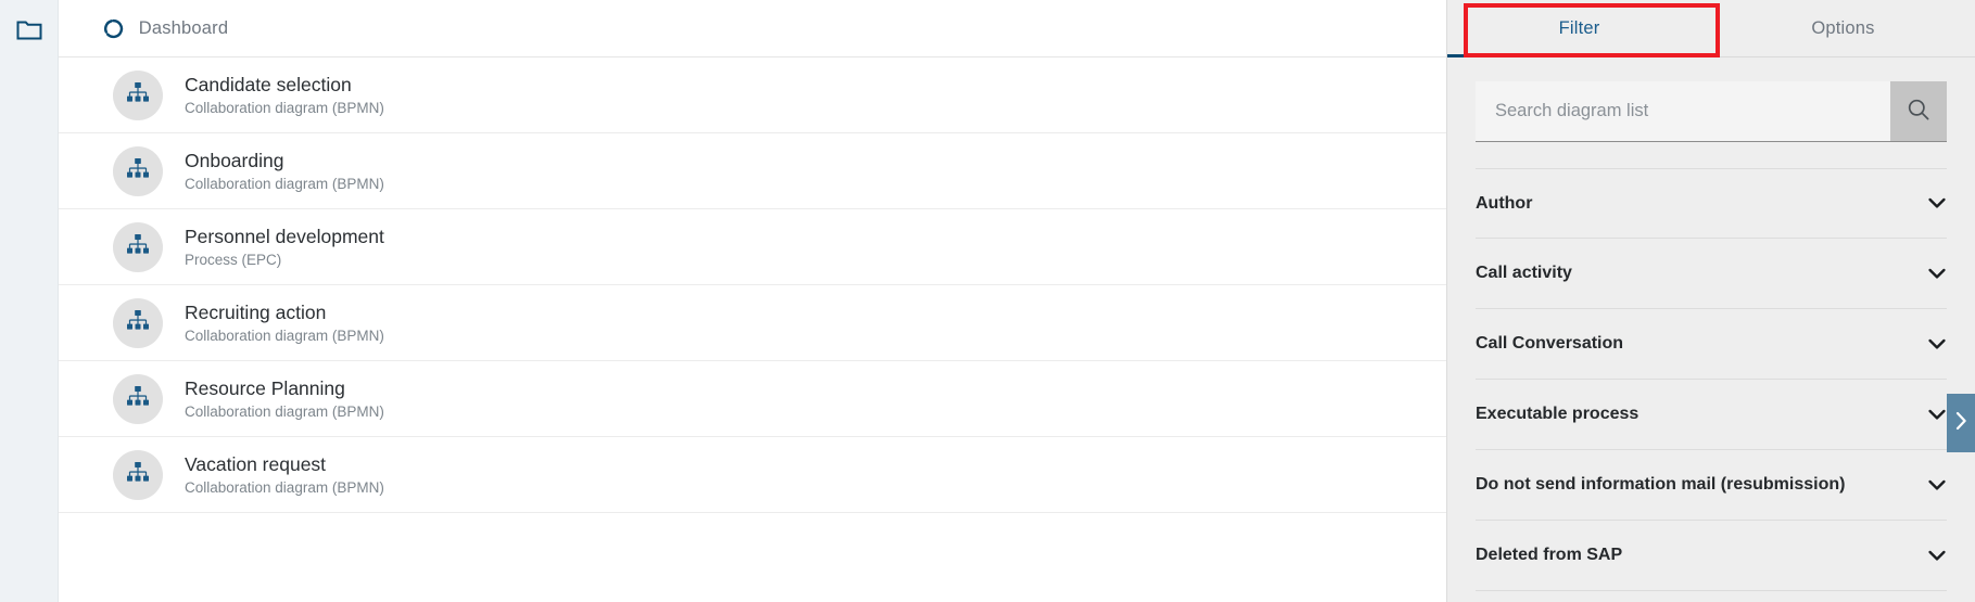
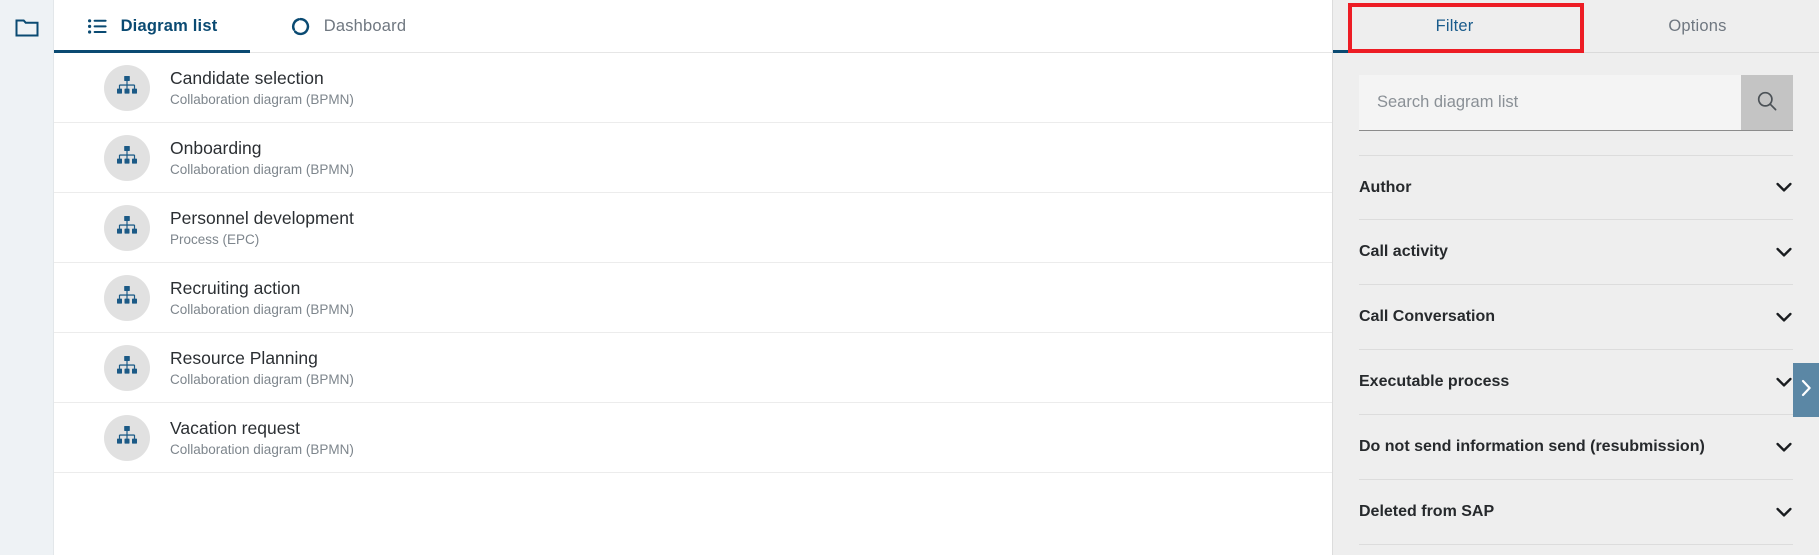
+ Diagram list
  Dashboard
  Candidate selection
  Collaboration diagram (BPMN)
  Onboarding
  Collaboration diagram (BPMN)
  Personnel development
  Process (EPC)
  Recruiting action
  Collaboration diagram (BPMN)
  Resource Planning
  Collaboration diagram (BPMN)
  Vacation request
  Collaboration diagram (BPMN)
  Filter
  Options
  Search diagram list
  Author
  Call activity
  Call Conversation
  Executable process
- Do not send information mail (resubmission)
+ Do not send information send (resubmission)
  Deleted from SAP
